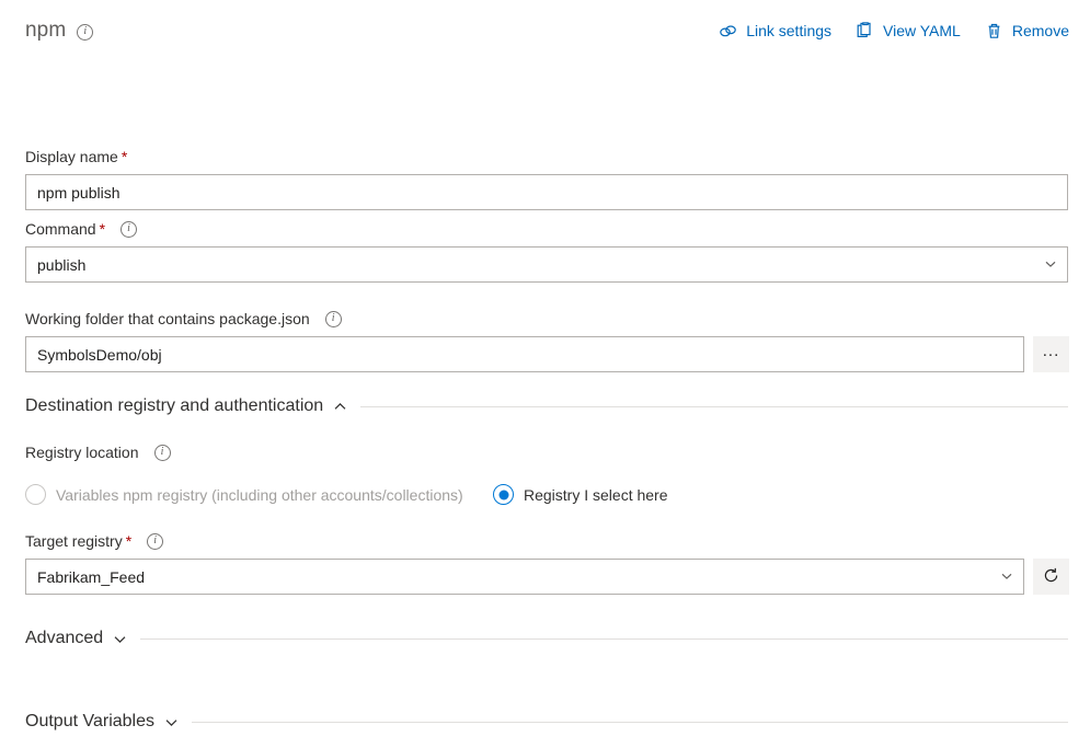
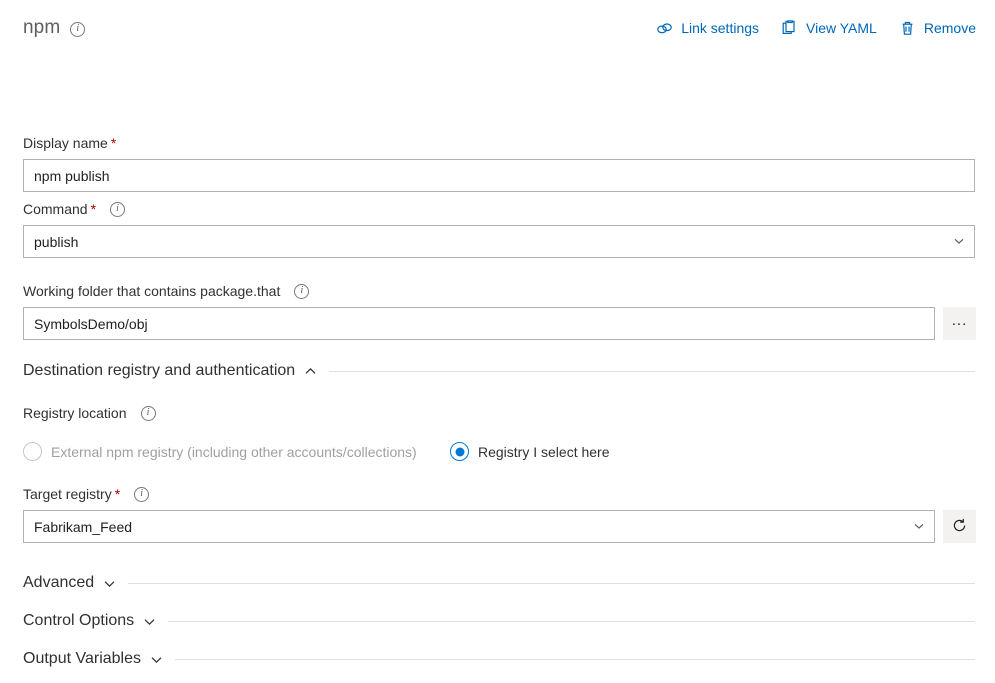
  npm
  i
  Link settings
  View YAML
  Remove
  Display name
  *
  npm publish
  Command
  *
  i
  publish
- Working folder that contains package.json
+ Working folder that contains package.that
  i
  SymbolsDemo/obj
  ...
  Destination registry and authentication
  Registry location
  i
- Variables npm registry (including other accounts/collections)
+ External npm registry (including other accounts/collections)
  Registry I select here
  Target registry
  *
  i
  Fabrikam_Feed
  Advanced
+ Control Options
  Output Variables
